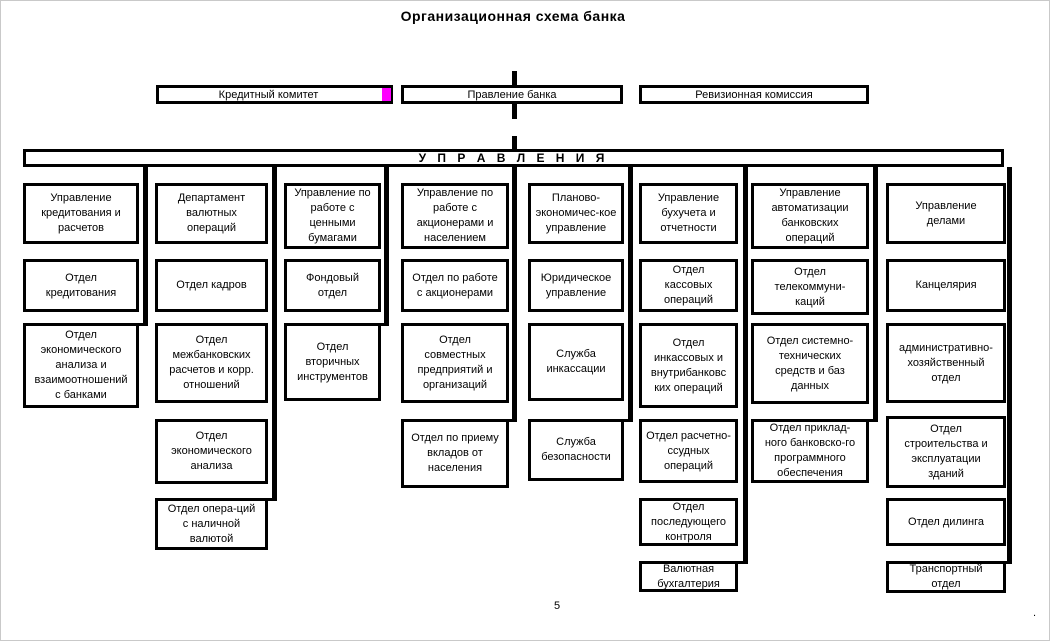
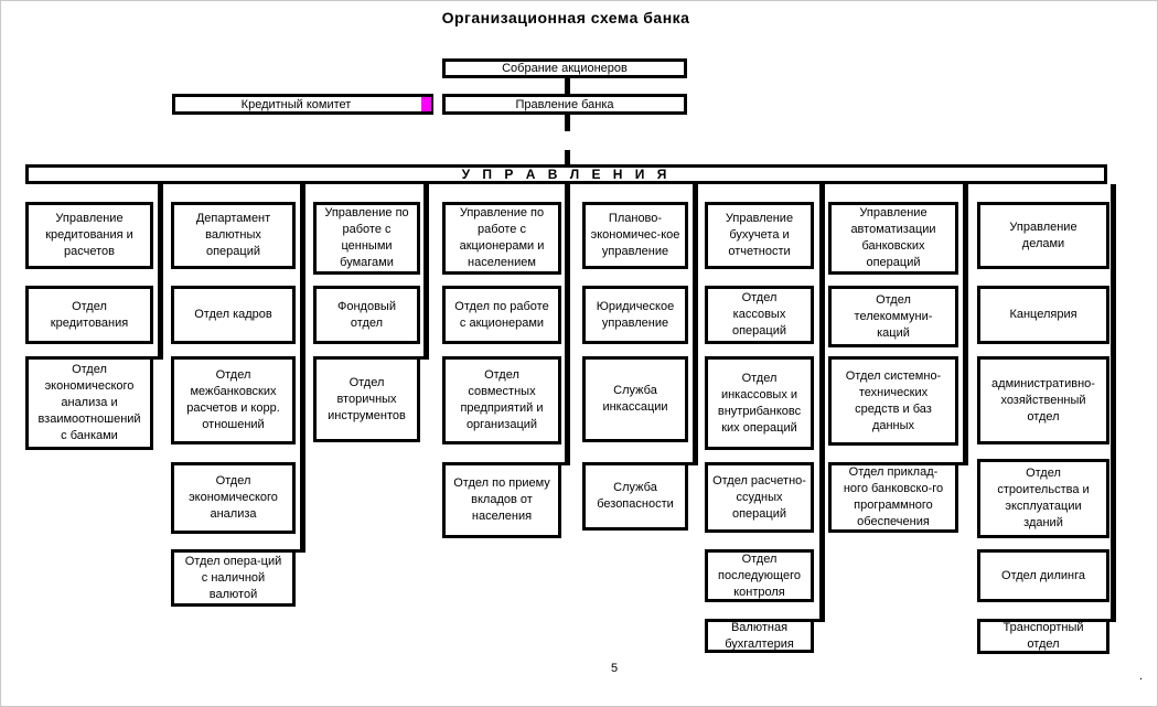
  Организационная схема банка
+ Собрание акционеров
  Кредитный комитет
  Правление банка
- Ревизионная комиссия
  У П Р А В Л Е Н И Я
  Управление
  кредитования и
  расчетов
  Отдел
  кредитования
  Отдел
  экономического
  анализа и
  взаимоотношений
  с банками
  Департамент
  валютных
  операций
  Отдел кадров
  Отдел
  межбанковских
  расчетов и корр.
  отношений
  Отдел
  экономического
  анализа
  Отдел опера-ций
  с наличной
  валютой
  Управление по
  работе с
  ценными
  бумагами
  Фондовый
  отдел
  Отдел
  вторичных
  инструментов
  Управление по
  работе с
  акционерами и
  населением
  Отдел по работе
  с акционерами
  Отдел
  совместных
  предприятий и
  организаций
  Отдел по приему
  вкладов от
  населения
  Планово-
  экономичес-кое
  управление
  Юридическое
  управление
  Служба
  инкассации
  Служба
  безопасности
  Управление
  бухучета и
  отчетности
  Отдел
  кассовых
  операций
  Отдел
  инкассовых и
  внутрибанковс
  ких операций
  Отдел расчетно-
  ссудных
  операций
  Отдел
  последующего
  контроля
  Валютная
  бухгалтерия
  Управление
  автоматизации
  банковских
  операций
  Отдел
  телекоммуни-
  каций
  Отдел системно-
  технических
  средств и баз
  данных
  Отдел приклад-
  ного банковско-го
  программного
  обеспечения
  Управление
  делами
  Канцелярия
  административно-
  хозяйственный
  отдел
  Отдел
  строительства и
  эксплуатации
  зданий
  Отдел дилинга
  Транспортный
  отдел
  5
  .
